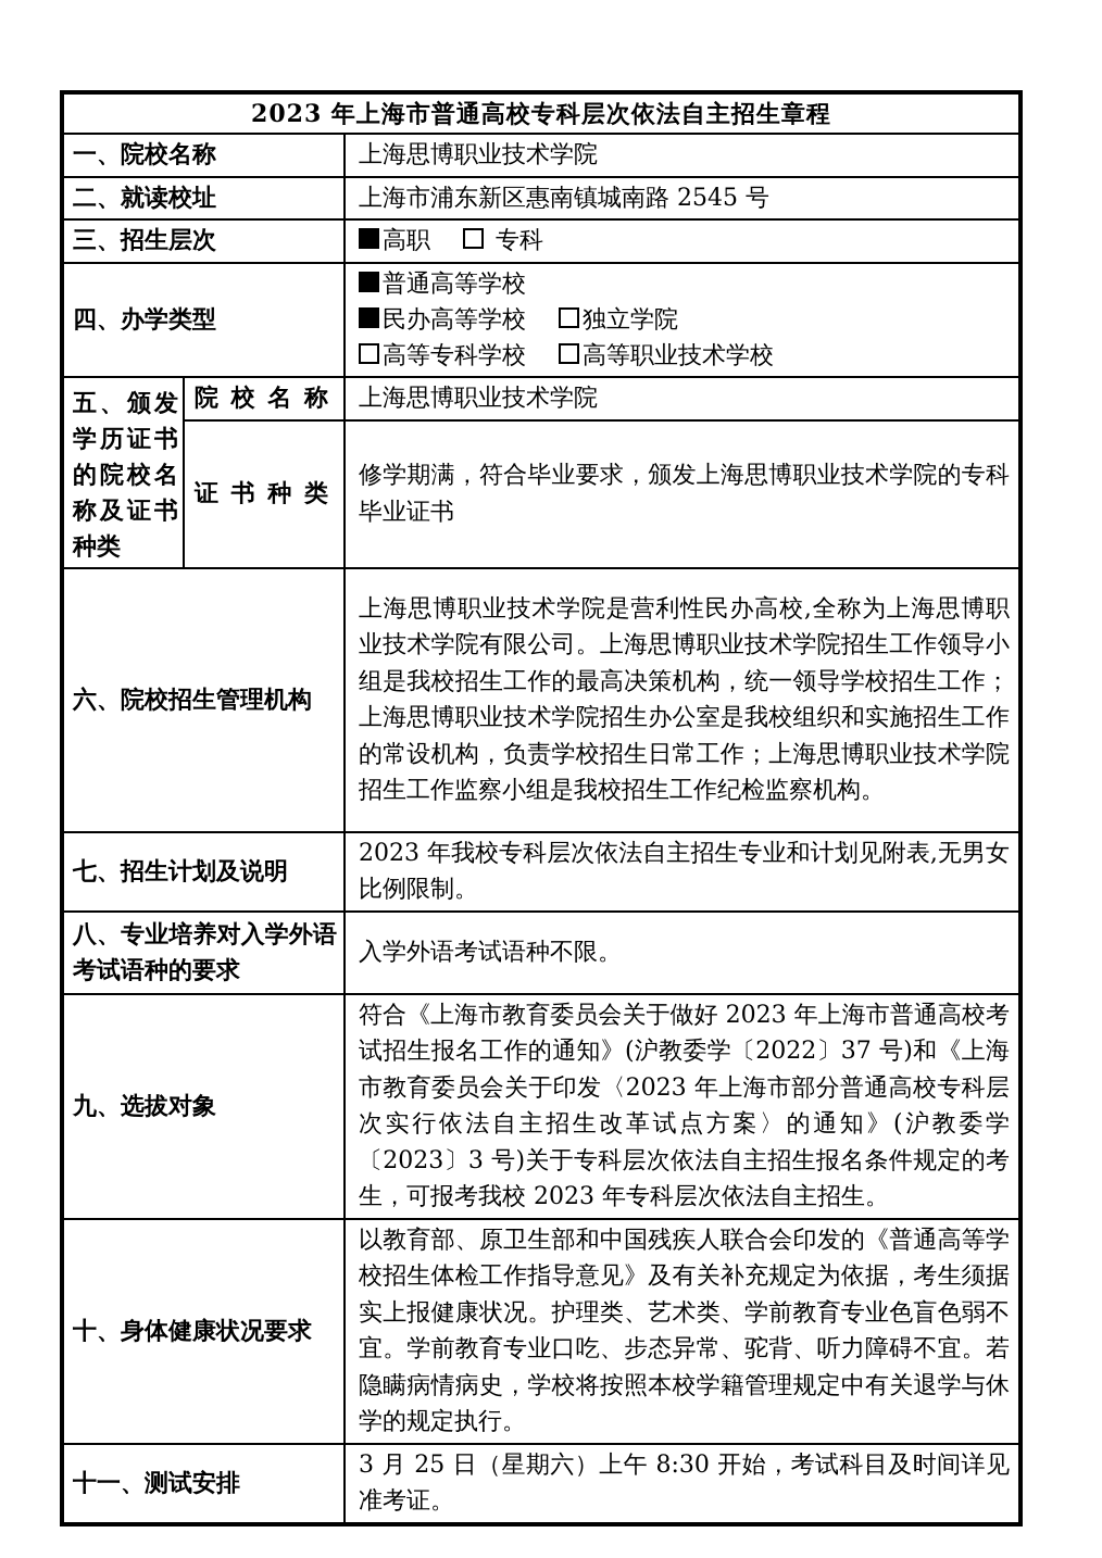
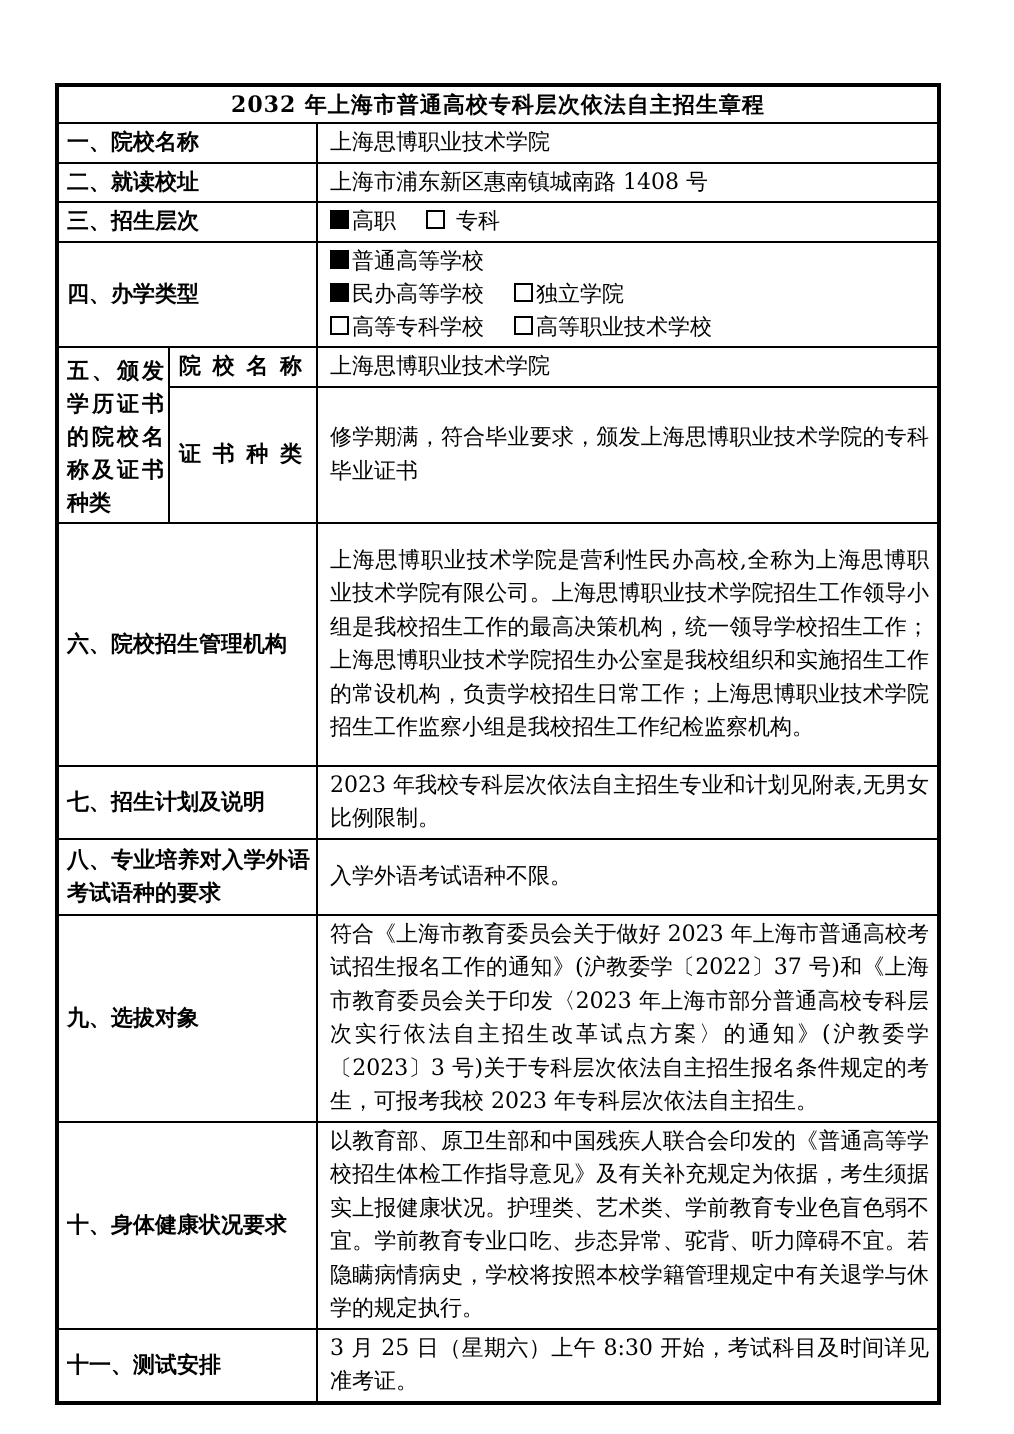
- 2023 年上海市普通高校专科层次依法自主招生章程
+ 2032 年上海市普通高校专科层次依法自主招生章程
  一、院校名称	上海思博职业技术学院
- 二、就读校址	上海市浦东新区惠南镇城南路 2545 号
+ 二、就读校址	上海市浦东新区惠南镇城南路 1408 号
  三、招生层次	高职 专科
  四、办学类型	普通高等学校 民办高等学校 独立学院 高等专科学校 高等职业技术学校
  五、颁发学历证书的院校名称及证书种类	院 校 名 称	上海思博职业技术学院
  证 书 种 类	修学期满，符合毕业要求，颁发上海思博职业技术学院的专科毕业证书
  六、院校招生管理机构	上海思博职业技术学院是营利性民办高校,全称为上海思博职业技术学院有限公司。上海思博职业技术学院招生工作领导小组是我校招生工作的最高决策机构，统一领导学校招生工作；上海思博职业技术学院招生办公室是我校组织和实施招生工作的常设机构，负责学校招生日常工作；上海思博职业技术学院招生工作监察小组是我校招生工作纪检监察机构。
  七、招生计划及说明	2023 年我校专科层次依法自主招生专业和计划见附表,无男女比例限制。
  八、专业培养对入学外语考试语种的要求	入学外语考试语种不限。
  九、选拔对象	符合《上海市教育委员会关于做好 2023 年上海市普通高校考试招生报名工作的通知》(沪教委学〔2022〕37 号)和《上海市教育委员会关于印发〈2023 年上海市部分普通高校专科层次实行依法自主招生改革试点方案〉的通知》(沪教委学〔2023〕3 号)关于专科层次依法自主招生报名条件规定的考生，可报考我校 2023 年专科层次依法自主招生。
  十、身体健康状况要求	以教育部、原卫生部和中国残疾人联合会印发的《普通高等学校招生体检工作指导意见》及有关补充规定为依据，考生须据实上报健康状况。护理类、艺术类、学前教育专业色盲色弱不宜。学前教育专业口吃、步态异常、驼背、听力障碍不宜。若隐瞒病情病史，学校将按照本校学籍管理规定中有关退学与休学的规定执行。
  十一、测试安排	3 月 25 日（星期六）上午 8:30 开始，考试科目及时间详见准考证。
